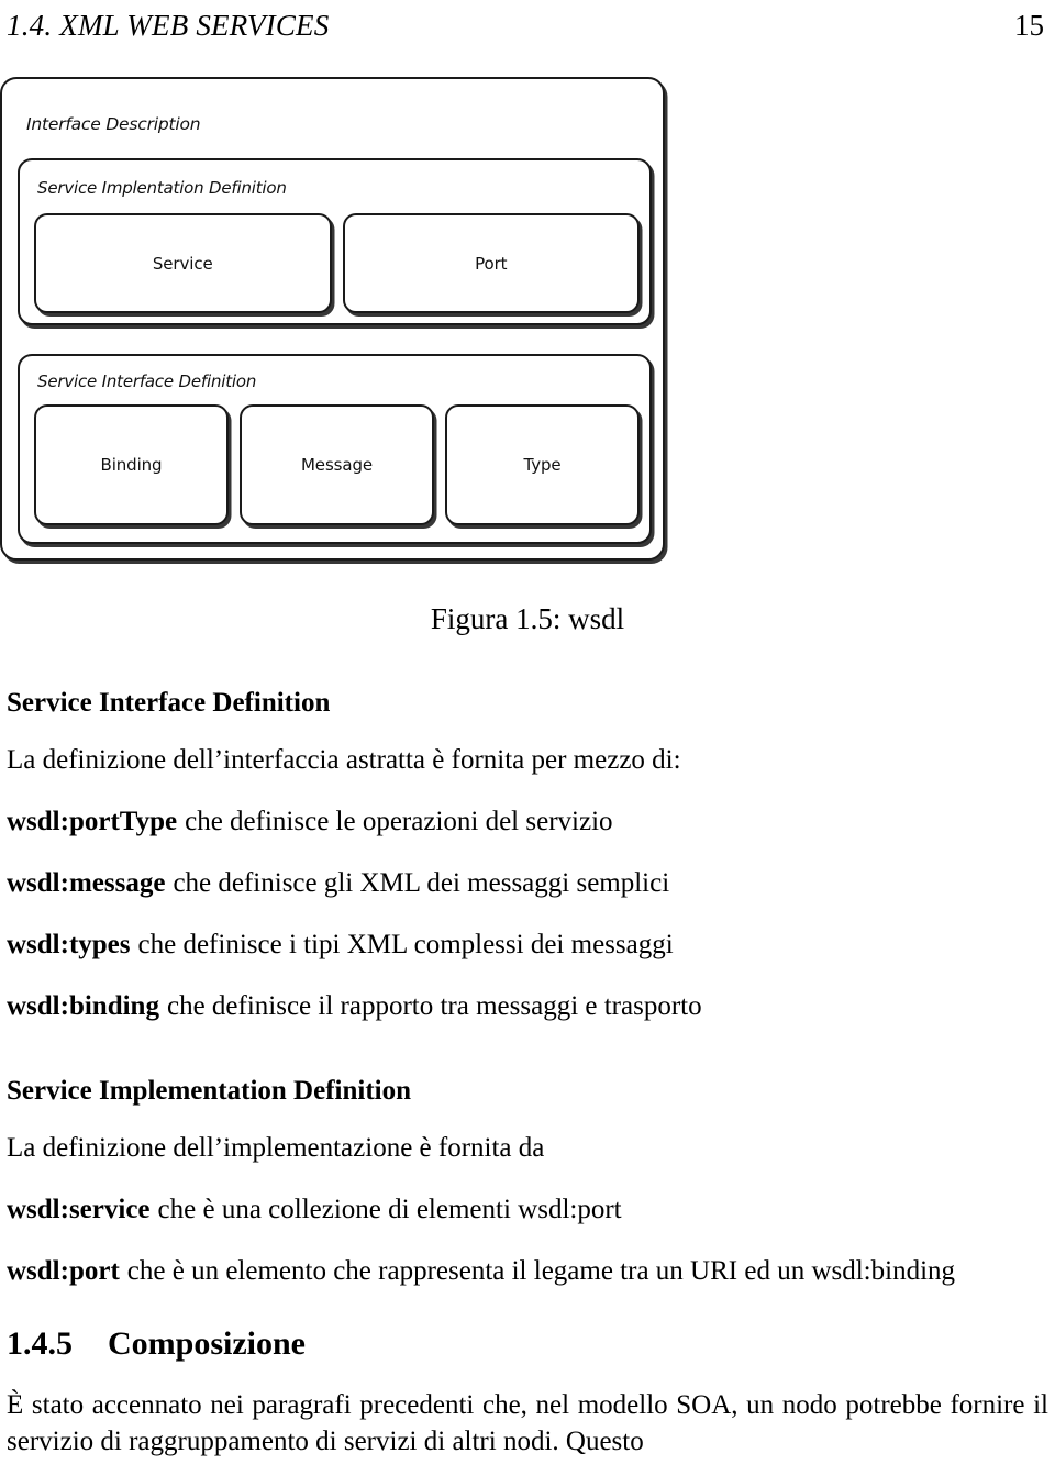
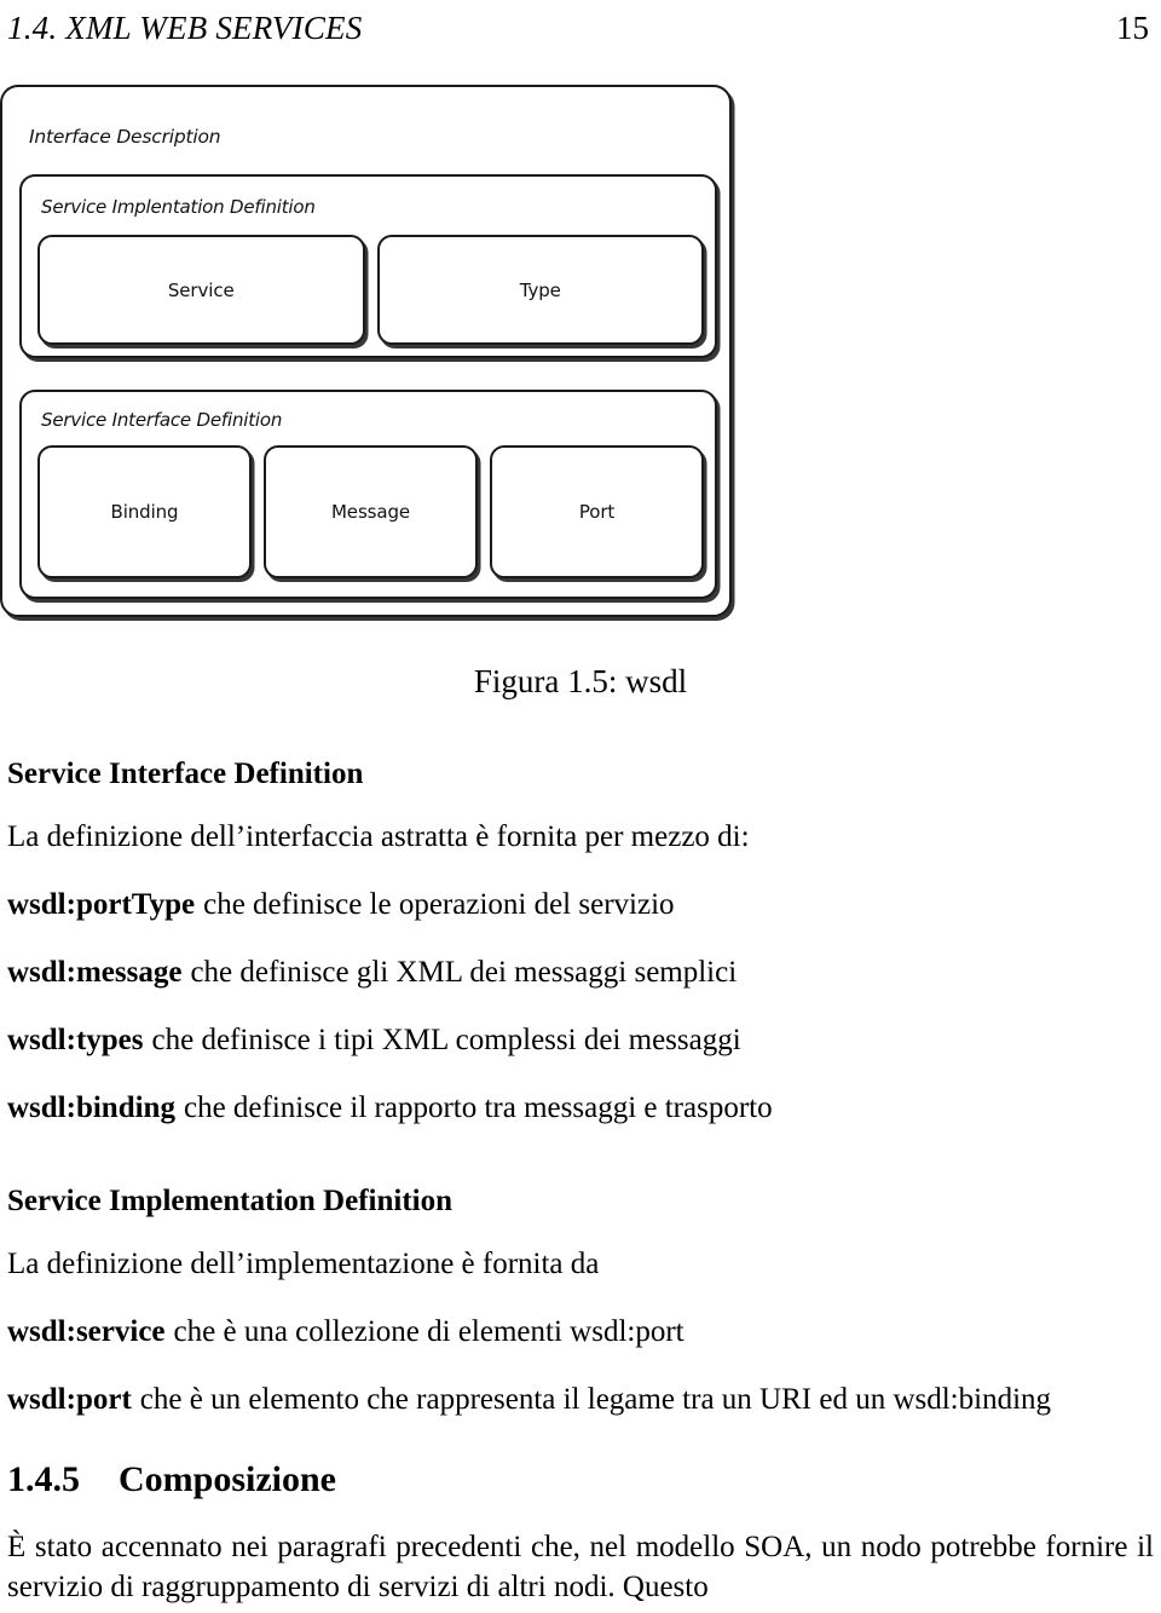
  1.4. XML WEB SERVICES
  15
  Interface Description
  Service Implentation Definition
  Service
- Port
+ Type
  Service Interface Definition
  Binding
  Message
- Type
+ Port
  Figura 1.5: wsdl
  Service Interface Definition
  La definizione dell’interfaccia astratta è fornita per mezzo di:
  wsdl:portType che definisce le operazioni del servizio
  wsdl:message che definisce gli XML dei messaggi semplici
  wsdl:types che definisce i tipi XML complessi dei messaggi
  wsdl:binding che definisce il rapporto tra messaggi e trasporto
  Service Implementation Definition
  La definizione dell’implementazione è fornita da
  wsdl:service che è una collezione di elementi wsdl:port
  wsdl:port che è un elemento che rappresenta il legame tra un URI ed un wsdl:binding
  1.4.5 Composizione
  È stato accennato nei paragrafi precedenti che, nel modello SOA, un nodo potrebbe fornire il servizio di raggruppamento di servizi di altri nodi. Questo
